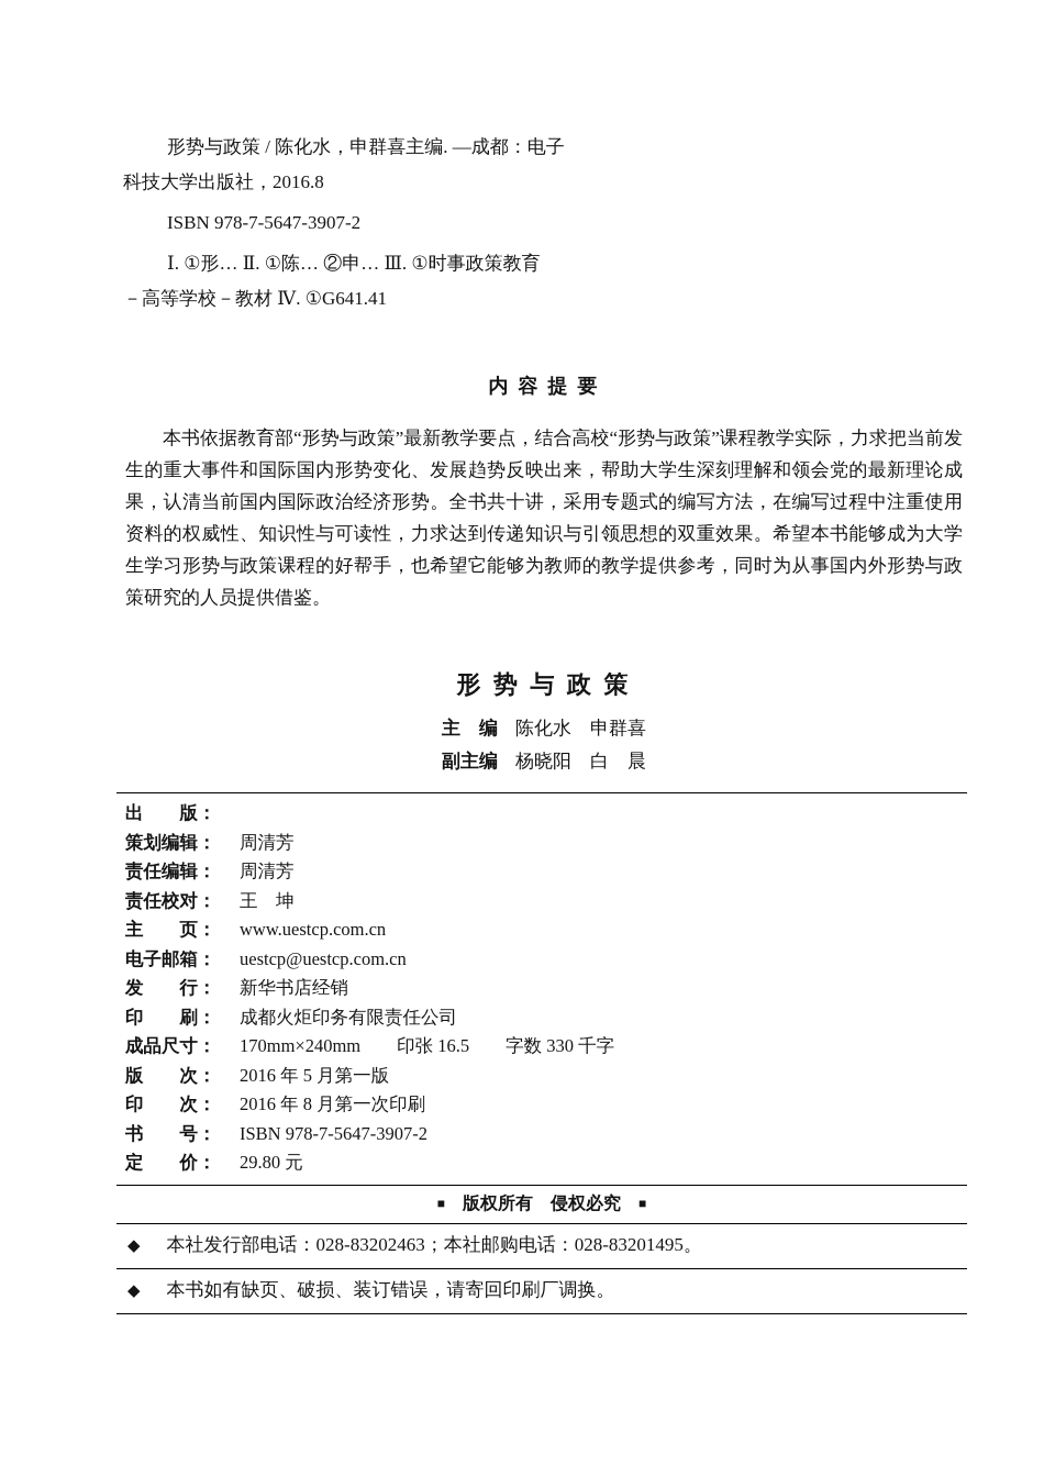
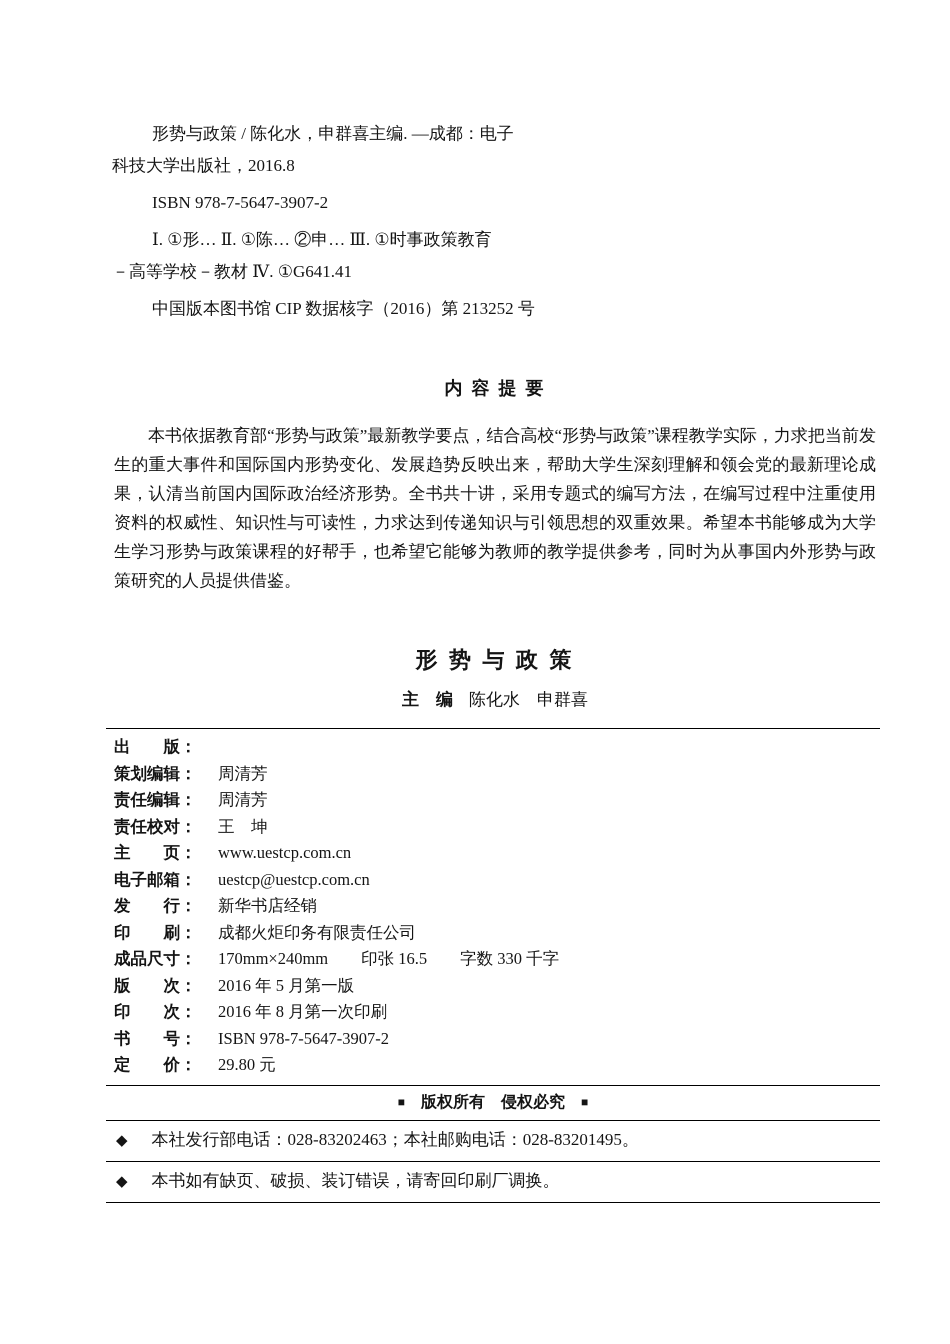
  形势与政策 / 陈化水，申群喜主编. —成都：电子
  科技大学出版社，2016.8
  ISBN 978-7-5647-3907-2
  Ⅰ. ①形… Ⅱ. ①陈… ②申… Ⅲ. ①时事政策教育
  －高等学校－教材 Ⅳ. ①G641.41
+ 中国版本图书馆 CIP 数据核字（2016）第 213252 号
  内 容 提 要
  本书依据教育部“形势与政策”最新教学要点，结合高校“形势与政策”课程教学实际，力求把当前发生的重大事件和国际国内形势变化、发展趋势反映出来，帮助大学生深刻理解和领会党的最新理论成果，认清当前国内国际政治经济形势。全书共十讲，采用专题式的编写方法，在编写过程中注重使用资料的权威性、知识性与可读性，力求达到传递知识与引领思想的双重效果。希望本书能够成为大学生学习形势与政策课程的好帮手，也希望它能够为教师的教学提供参考，同时为从事国内外形势与政策研究的人员提供借鉴。
  形 势 与 政 策
  主 编 陈化水 申群喜
- 副主编 杨晓阳 白 晨
  出 版：
  策划编辑：
  周清芳
  责任编辑：
  周清芳
  责任校对：
  王 坤
  主 页：
  www.uestcp.com.cn
  电子邮箱：
  uestcp@uestcp.com.cn
  发 行：
  新华书店经销
  印 刷：
  成都火炬印务有限责任公司
  成品尺寸：
  170mm×240mm 印张 16.5 字数 330 千字
  版 次：
  2016 年 5 月第一版
  印 次：
  2016 年 8 月第一次印刷
  书 号：
  ISBN 978-7-5647-3907-2
  定 价：
  29.80 元
  ■ 版权所有 侵权必究 ■
  ◆
  本社发行部电话：028-83202463；本社邮购电话：028-83201495。
  ◆
  本书如有缺页、破损、装订错误，请寄回印刷厂调换。
